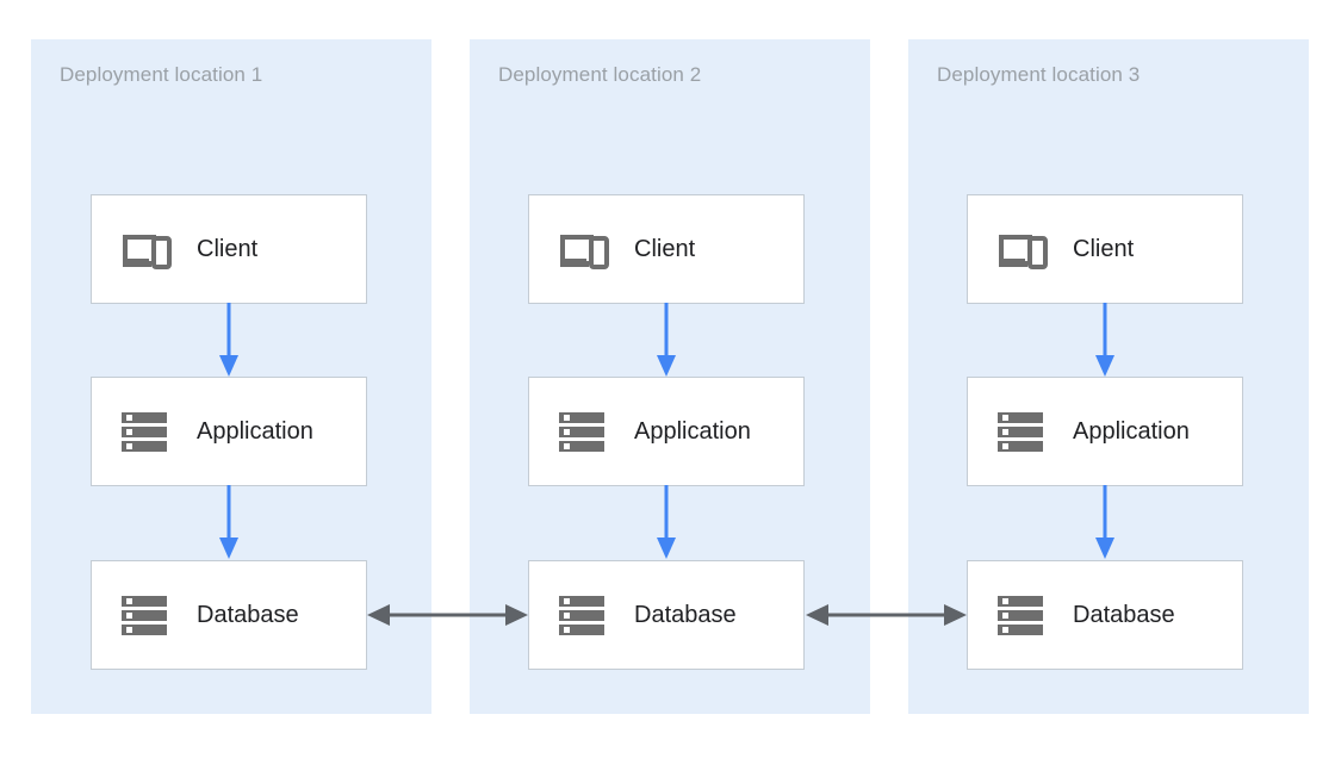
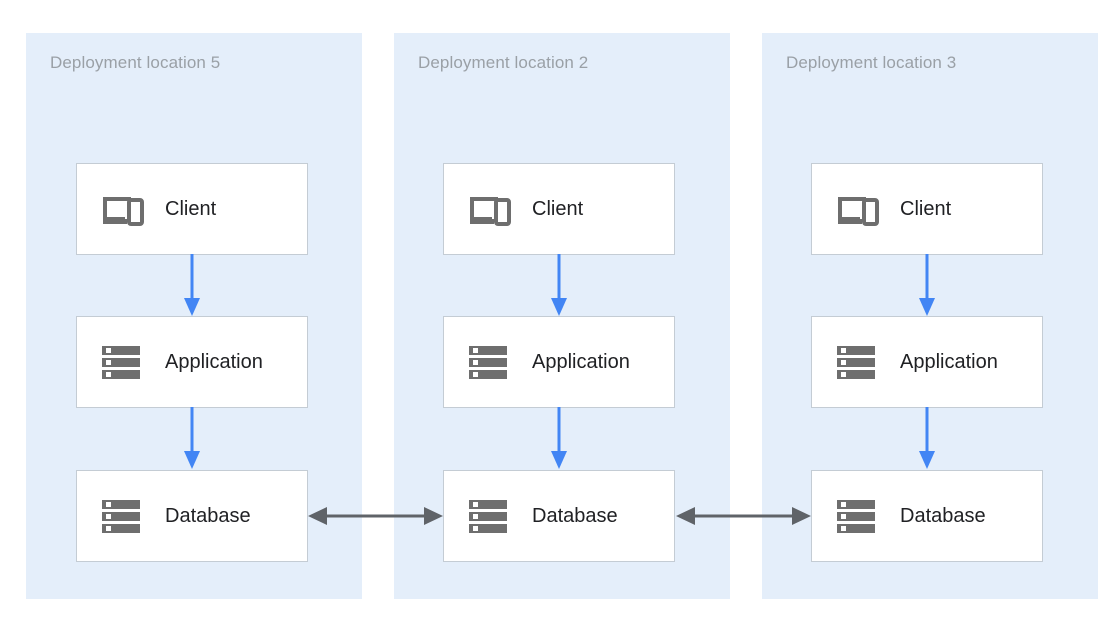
- Deployment location 1
+ Deployment location 5
  Client
  Application
  Database
  Deployment location 2
  Client
  Application
  Database
  Deployment location 3
  Client
  Application
  Database
